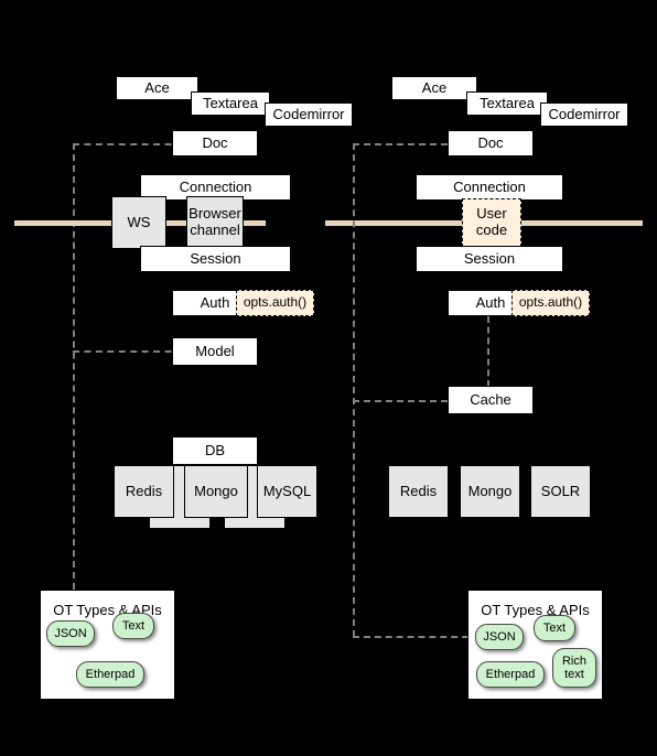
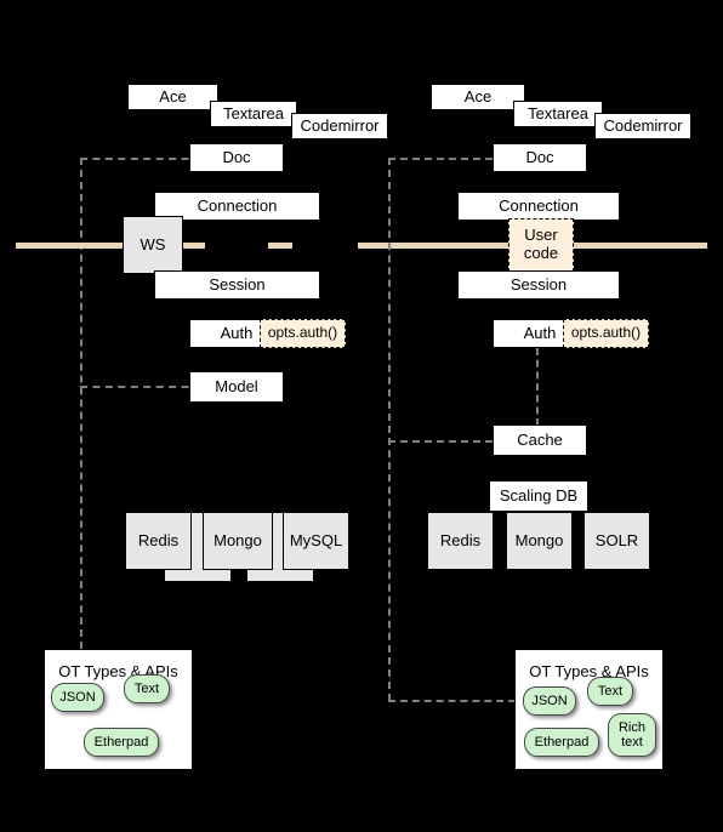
  Ace
  Textarea
  Codemirror
  Doc
  Connection
  WS
- Browser channel
  Session
  Auth
  opts.auth()
  Model
- DB
  Redis
  Mongo
  MySQL
  OT Types & APIs
  JSON
  Text
  Etherpad
  Ace
  Textarea
  Codemirror
  Doc
  Connection
  User code
  Session
  Auth
  opts.auth()
  Cache
+ Scaling DB
  Redis
  Mongo
  SOLR
  OT Types & APIs
  JSON
  Text
  Etherpad
  Rich text
